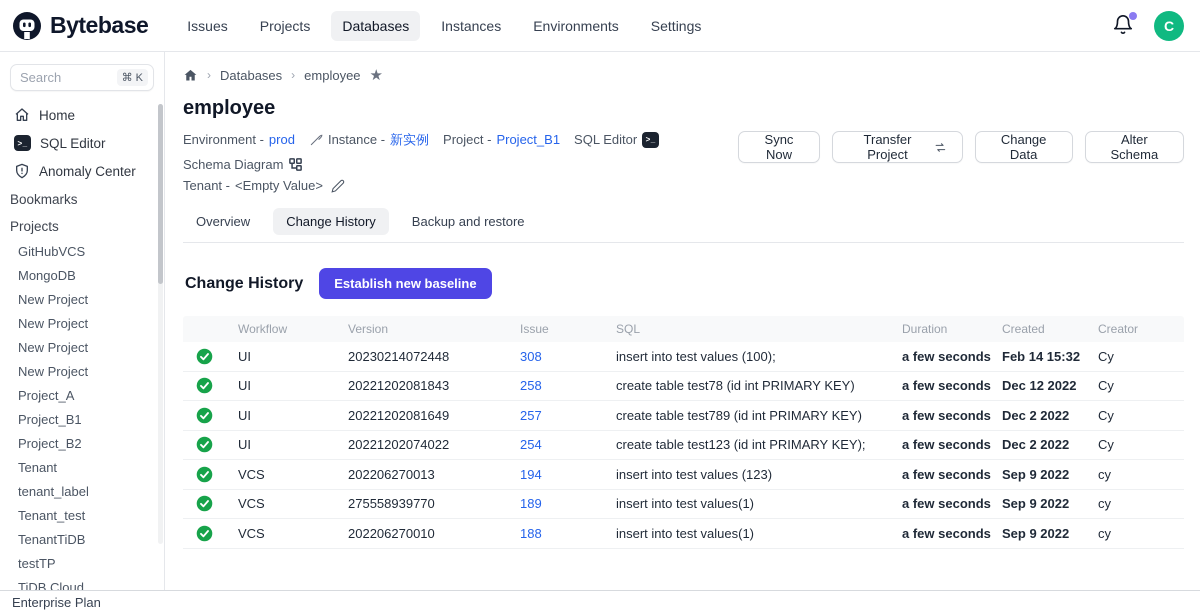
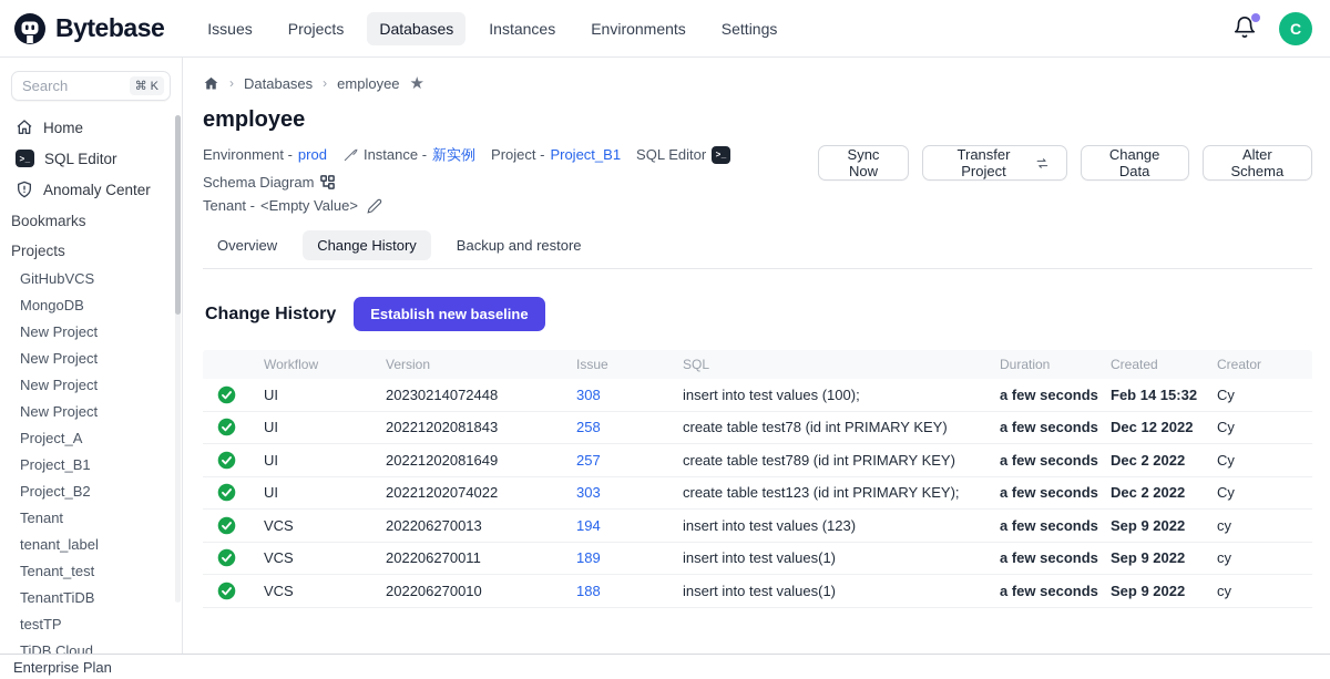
  Bytebase
  Issues
  Projects
  Databases
  Instances
  Environments
  Settings
  C
  Search
  ⌘ K
  Home
  >_
  SQL Editor
  Anomaly Center
  Bookmarks
  Projects
  GitHubVCS
  MongoDB
  New Project
  New Project
  New Project
  New Project
  Project_A
  Project_B1
  Project_B2
  Tenant
  tenant_label
  Tenant_test
  TenantTiDB
  testTP
  TiDB Cloud
  ›
  Databases
  ›
  employee
  ★
  employee
  Environment -
  prod
  Instance -
  新实例
  Project -
  Project_B1
  SQL Editor
  >_
  Schema Diagram
  Tenant -
  <Empty Value>
  Sync Now
  Transfer Project
  Change Data
  Alter Schema
  Overview
  Change History
  Backup and restore
  Change History
  Establish new baseline
  Workflow
  Version
  Issue
  SQL
  Duration
  Created
  Creator
  UI
  20230214072448
  308
  insert into test values (100);
  a few seconds
  Feb 14 15:32
  Cy
  UI
  20221202081843
  258
  create table test78 (id int PRIMARY KEY)
  a few seconds
  Dec 12 2022
  Cy
  UI
  20221202081649
  257
  create table test789 (id int PRIMARY KEY)
  a few seconds
  Dec 2 2022
  Cy
  UI
  20221202074022
- 254
+ 303
  create table test123 (id int PRIMARY KEY);
  a few seconds
  Dec 2 2022
  Cy
  VCS
  202206270013
  194
  insert into test values (123)
  a few seconds
  Sep 9 2022
  cy
  VCS
- 275558939770
+ 202206270011
  189
  insert into test values(1)
  a few seconds
  Sep 9 2022
  cy
  VCS
  202206270010
  188
  insert into test values(1)
  a few seconds
  Sep 9 2022
  cy
  Enterprise Plan
